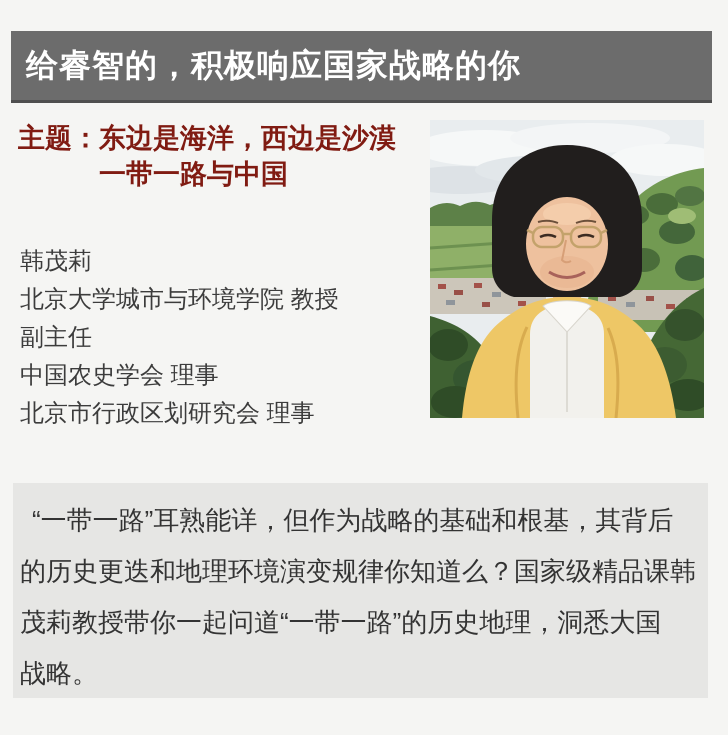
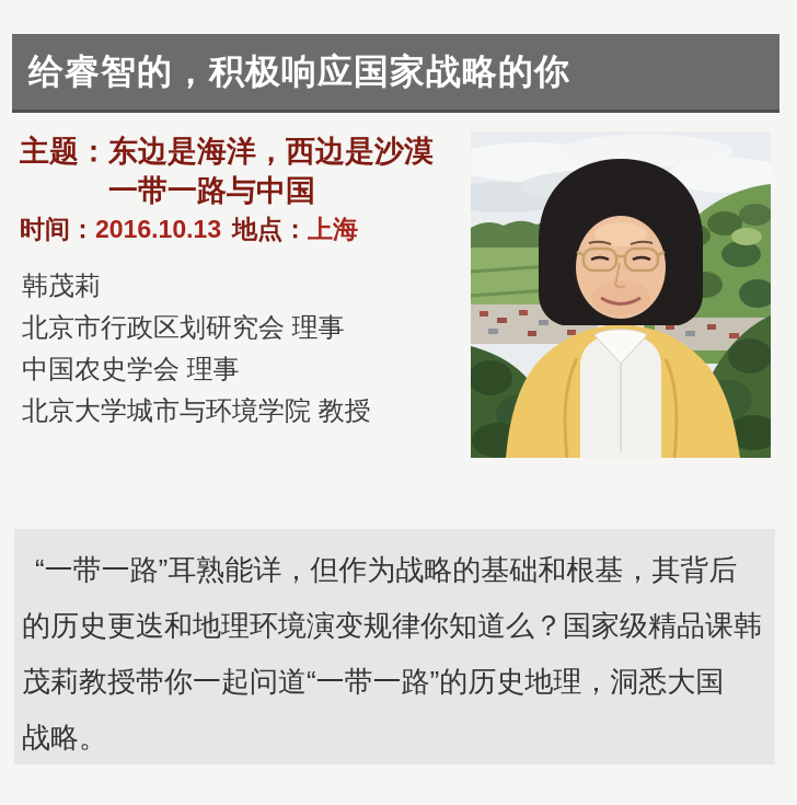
  给睿智的，积极响应国家战略的你
  主题：
  东边是海洋，西边是沙漠
  一带一路与中国
+ 时间：2016.10.13 地点：上海
  韩茂莉
- 北京大学城市与环境学院 教授
+ 北京市行政区划研究会 理事
- 副主任
  中国农史学会 理事
- 北京市行政区划研究会 理事
+ 北京大学城市与环境学院 教授
  “一带一路”耳熟能详，但作为战略的基础和根基，其背后
  的历史更迭和地理环境演变规律你知道么？国家级精品课韩
  茂莉教授带你一起问道“一带一路”的历史地理，洞悉大国
  战略。
